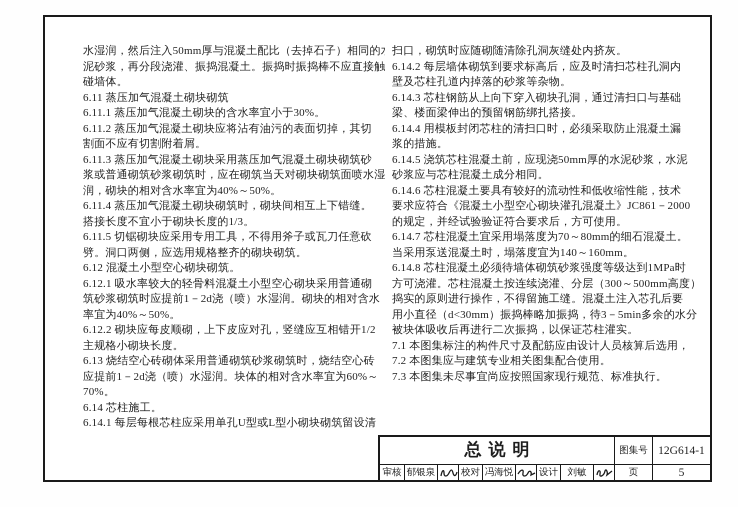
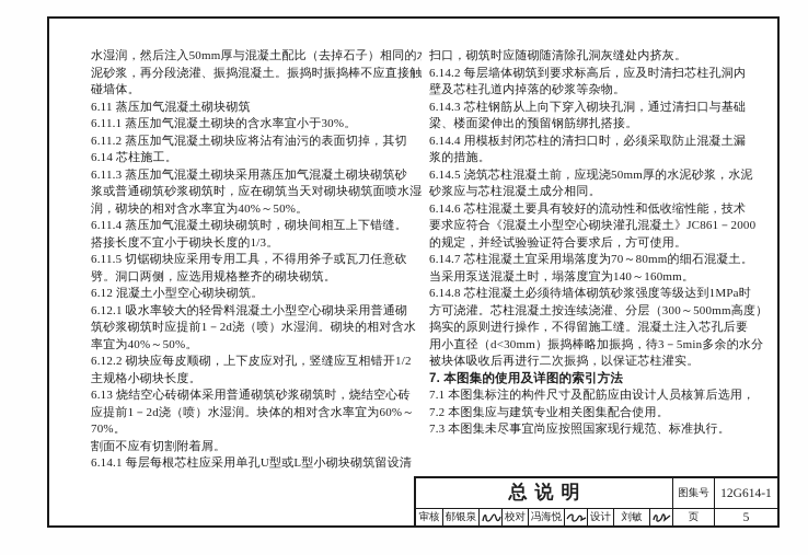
  水湿润，然后注入50mm厚与混凝土配比（去掉石子）相同的
  泥砂浆，再分段浇灌、振捣混凝土。振捣时振捣棒不应直接触
  碰墙体。
  6.11 蒸压加气混凝土砌块砌筑
  6.11.1 蒸压加气混凝土砌块的含水率宜小于30%。
  6.11.2 蒸压加气混凝土砌块应将沾有油污的表面切掉，其切
- 割面不应有切割附着屑。
+ 6.14 芯柱施工。
  6.11.3 蒸压加气混凝土砌块采用蒸压加气混凝土砌块砌筑砂
  浆或普通砌筑砂浆砌筑时，应在砌筑当天对砌块砌筑面喷水湿
  润，砌块的相对含水率宜为40%～50%。
  6.11.4 蒸压加气混凝土砌块砌筑时，砌块间相互上下错缝。
  搭接长度不宜小于砌块长度的1/3。
  6.11.5 切锯砌块应采用专用工具，不得用斧子或瓦刀任意砍
  劈。洞口两侧，应选用规格整齐的砌块砌筑。
  6.12 混凝土小型空心砌块砌筑。
  6.12.1 吸水率较大的轻骨料混凝土小型空心砌块采用普通砌
  筑砂浆砌筑时应提前1－2d浇（喷）水湿润。砌块的相对含水
  率宜为40%～50%。
  6.12.2 砌块应每皮顺砌，上下皮应对孔，竖缝应互相错开1/2
  主规格小砌块长度。
  6.13 烧结空心砖砌体采用普通砌筑砂浆砌筑时，烧结空心砖
  应提前1－2d浇（喷）水湿润。块体的相对含水率宜为60%～
  70%。
- 6.14 芯柱施工。
+ 割面不应有切割附着屑。
  6.14.1 每层每根芯柱应采用单孔U型或L型小砌块砌筑留设清
  扫口，砌筑时应随砌随清除孔洞灰缝处内挤灰。
  6.14.2 每层墙体砌筑到要求标高后，应及时清扫芯柱孔洞内
  壁及芯柱孔道内掉落的砂浆等杂物。
  6.14.3 芯柱钢筋从上向下穿入砌块孔洞，通过清扫口与基础
  梁、楼面梁伸出的预留钢筋绑扎搭接。
  6.14.4 用模板封闭芯柱的清扫口时，必须采取防止混凝土漏
  浆的措施。
  6.14.5 浇筑芯柱混凝土前，应现浇50mm厚的水泥砂浆，水泥
  砂浆应与芯柱混凝土成分相同。
  6.14.6 芯柱混凝土要具有较好的流动性和低收缩性能，技术
  要求应符合《混凝土小型空心砌块灌孔混凝土》JC861－2000
  的规定，并经试验验证符合要求后，方可使用。
  6.14.7 芯柱混凝土宜采用塌落度为70～80mm的细石混凝土。
  当采用泵送混凝土时，塌落度宜为140～160mm。
  6.14.8 芯柱混凝土必须待墙体砌筑砂浆强度等级达到1MPa时
  方可浇灌。芯柱混凝土按连续浇灌、分层（300～500mm高度）
  捣实的原则进行操作，不得留施工缝。混凝土注入芯孔后要
  用小直径（d<30mm）振捣棒略加振捣，待3－5min多余的水分
  被块体吸收后再进行二次振捣，以保证芯柱灌实。
+ 7. 本图集的使用及详图的索引方法
  7.1 本图集标注的构件尺寸及配筋应由设计人员核算后选用，
  7.2 本图集应与建筑专业相关图集配合使用。
  7.3 本图集未尽事宜尚应按照国家现行规范、标准执行。
  总说明
  图集号
  12G614-1
  审核
  郁银泉
  校对
  冯海悦
  设计
  刘敏
  页
  5
